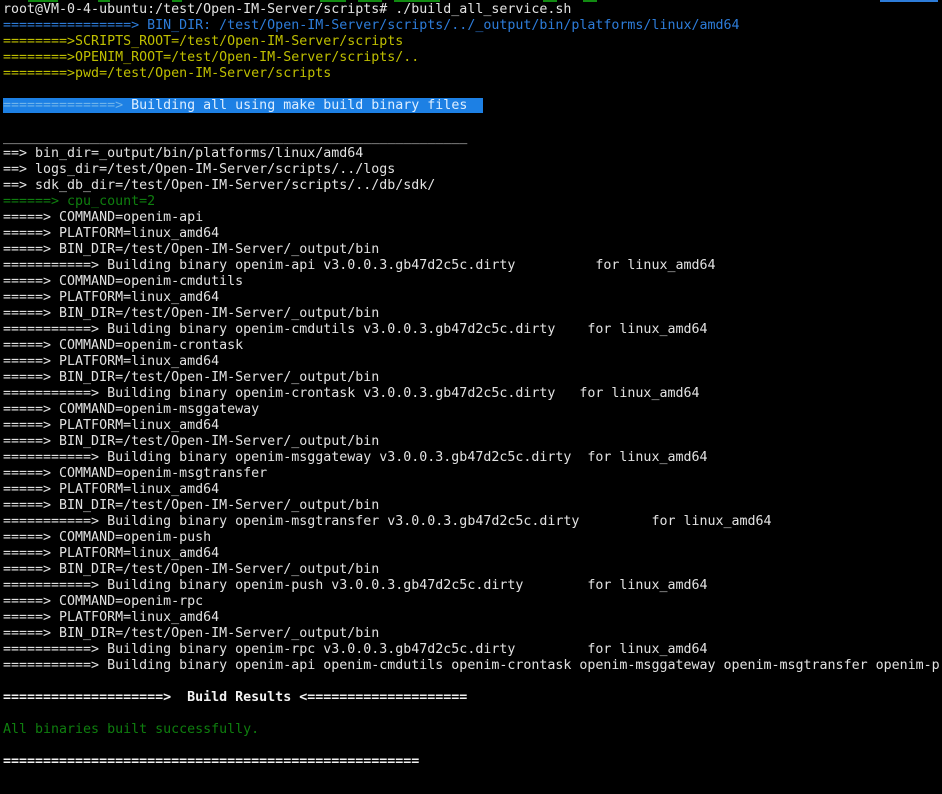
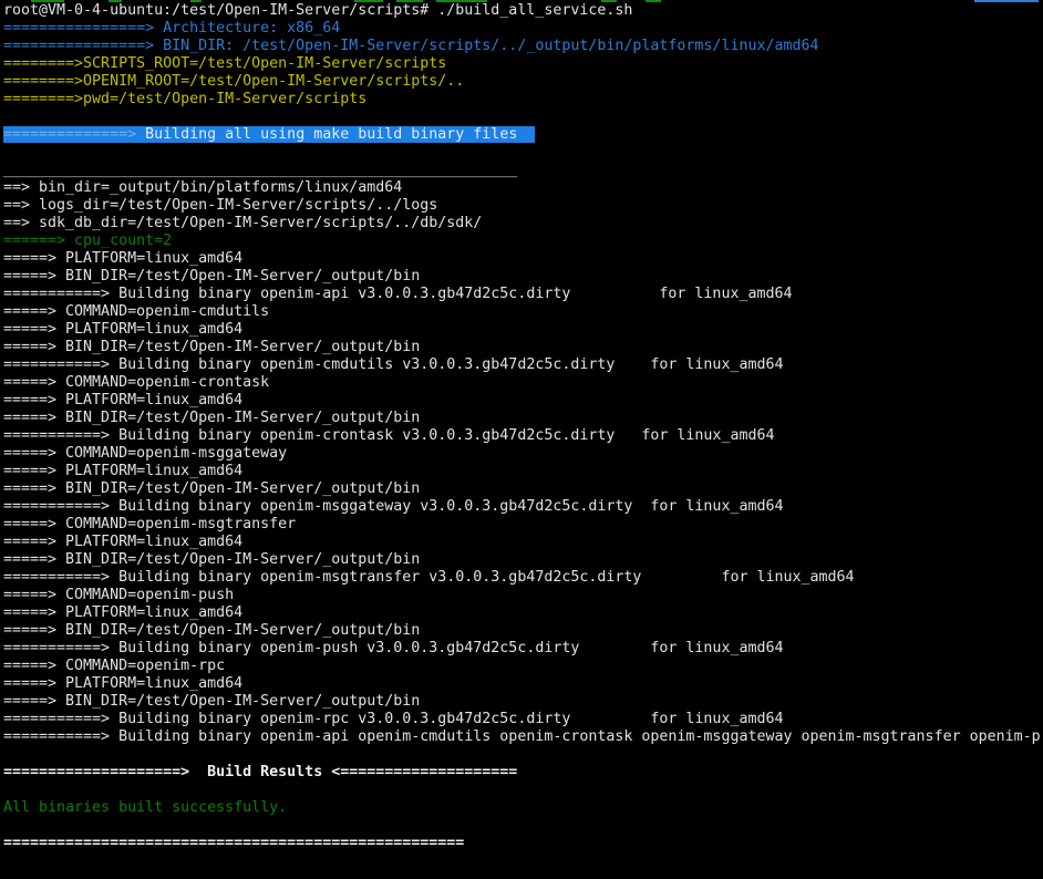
  root@VM-0-4-ubuntu:/test/Open-IM-Server/scripts# ./build_all_service.sh
+ ================> Architecture: x86_64
  ================> BIN_DIR: /test/Open-IM-Server/scripts/../_output/bin/platforms/linux/amd64
  ========>SCRIPTS_ROOT=/test/Open-IM-Server/scripts
  ========>OPENIM_ROOT=/test/Open-IM-Server/scripts/..
  ========>pwd=/test/Open-IM-Server/scripts
  ==============> Building all using make build binary files
  __________________________________________________________
  ==> bin_dir=_output/bin/platforms/linux/amd64
  ==> logs_dir=/test/Open-IM-Server/scripts/../logs
  ==> sdk_db_dir=/test/Open-IM-Server/scripts/../db/sdk/
  ======> cpu_count=2
- =====> COMMAND=openim-api
  =====> PLATFORM=linux_amd64
  =====> BIN_DIR=/test/Open-IM-Server/_output/bin
  ===========> Building binary openim-api v3.0.0.3.gb47d2c5c.dirty for linux_amd64
  =====> COMMAND=openim-cmdutils
  =====> PLATFORM=linux_amd64
  =====> BIN_DIR=/test/Open-IM-Server/_output/bin
  ===========> Building binary openim-cmdutils v3.0.0.3.gb47d2c5c.dirty for linux_amd64
  =====> COMMAND=openim-crontask
  =====> PLATFORM=linux_amd64
  =====> BIN_DIR=/test/Open-IM-Server/_output/bin
  ===========> Building binary openim-crontask v3.0.0.3.gb47d2c5c.dirty for linux_amd64
  =====> COMMAND=openim-msggateway
  =====> PLATFORM=linux_amd64
  =====> BIN_DIR=/test/Open-IM-Server/_output/bin
  ===========> Building binary openim-msggateway v3.0.0.3.gb47d2c5c.dirty for linux_amd64
  =====> COMMAND=openim-msgtransfer
  =====> PLATFORM=linux_amd64
  =====> BIN_DIR=/test/Open-IM-Server/_output/bin
  ===========> Building binary openim-msgtransfer v3.0.0.3.gb47d2c5c.dirty for linux_amd64
  =====> COMMAND=openim-push
  =====> PLATFORM=linux_amd64
  =====> BIN_DIR=/test/Open-IM-Server/_output/bin
  ===========> Building binary openim-push v3.0.0.3.gb47d2c5c.dirty for linux_amd64
  =====> COMMAND=openim-rpc
  =====> PLATFORM=linux_amd64
  =====> BIN_DIR=/test/Open-IM-Server/_output/bin
  ===========> Building binary openim-rpc v3.0.0.3.gb47d2c5c.dirty for linux_amd64
  ===========> Building binary openim-api openim-cmdutils openim-crontask openim-msggateway openim-msgtransfer openim-p
  ====================> Build Results <====================
  All binaries built successfully.
  ====================================================
